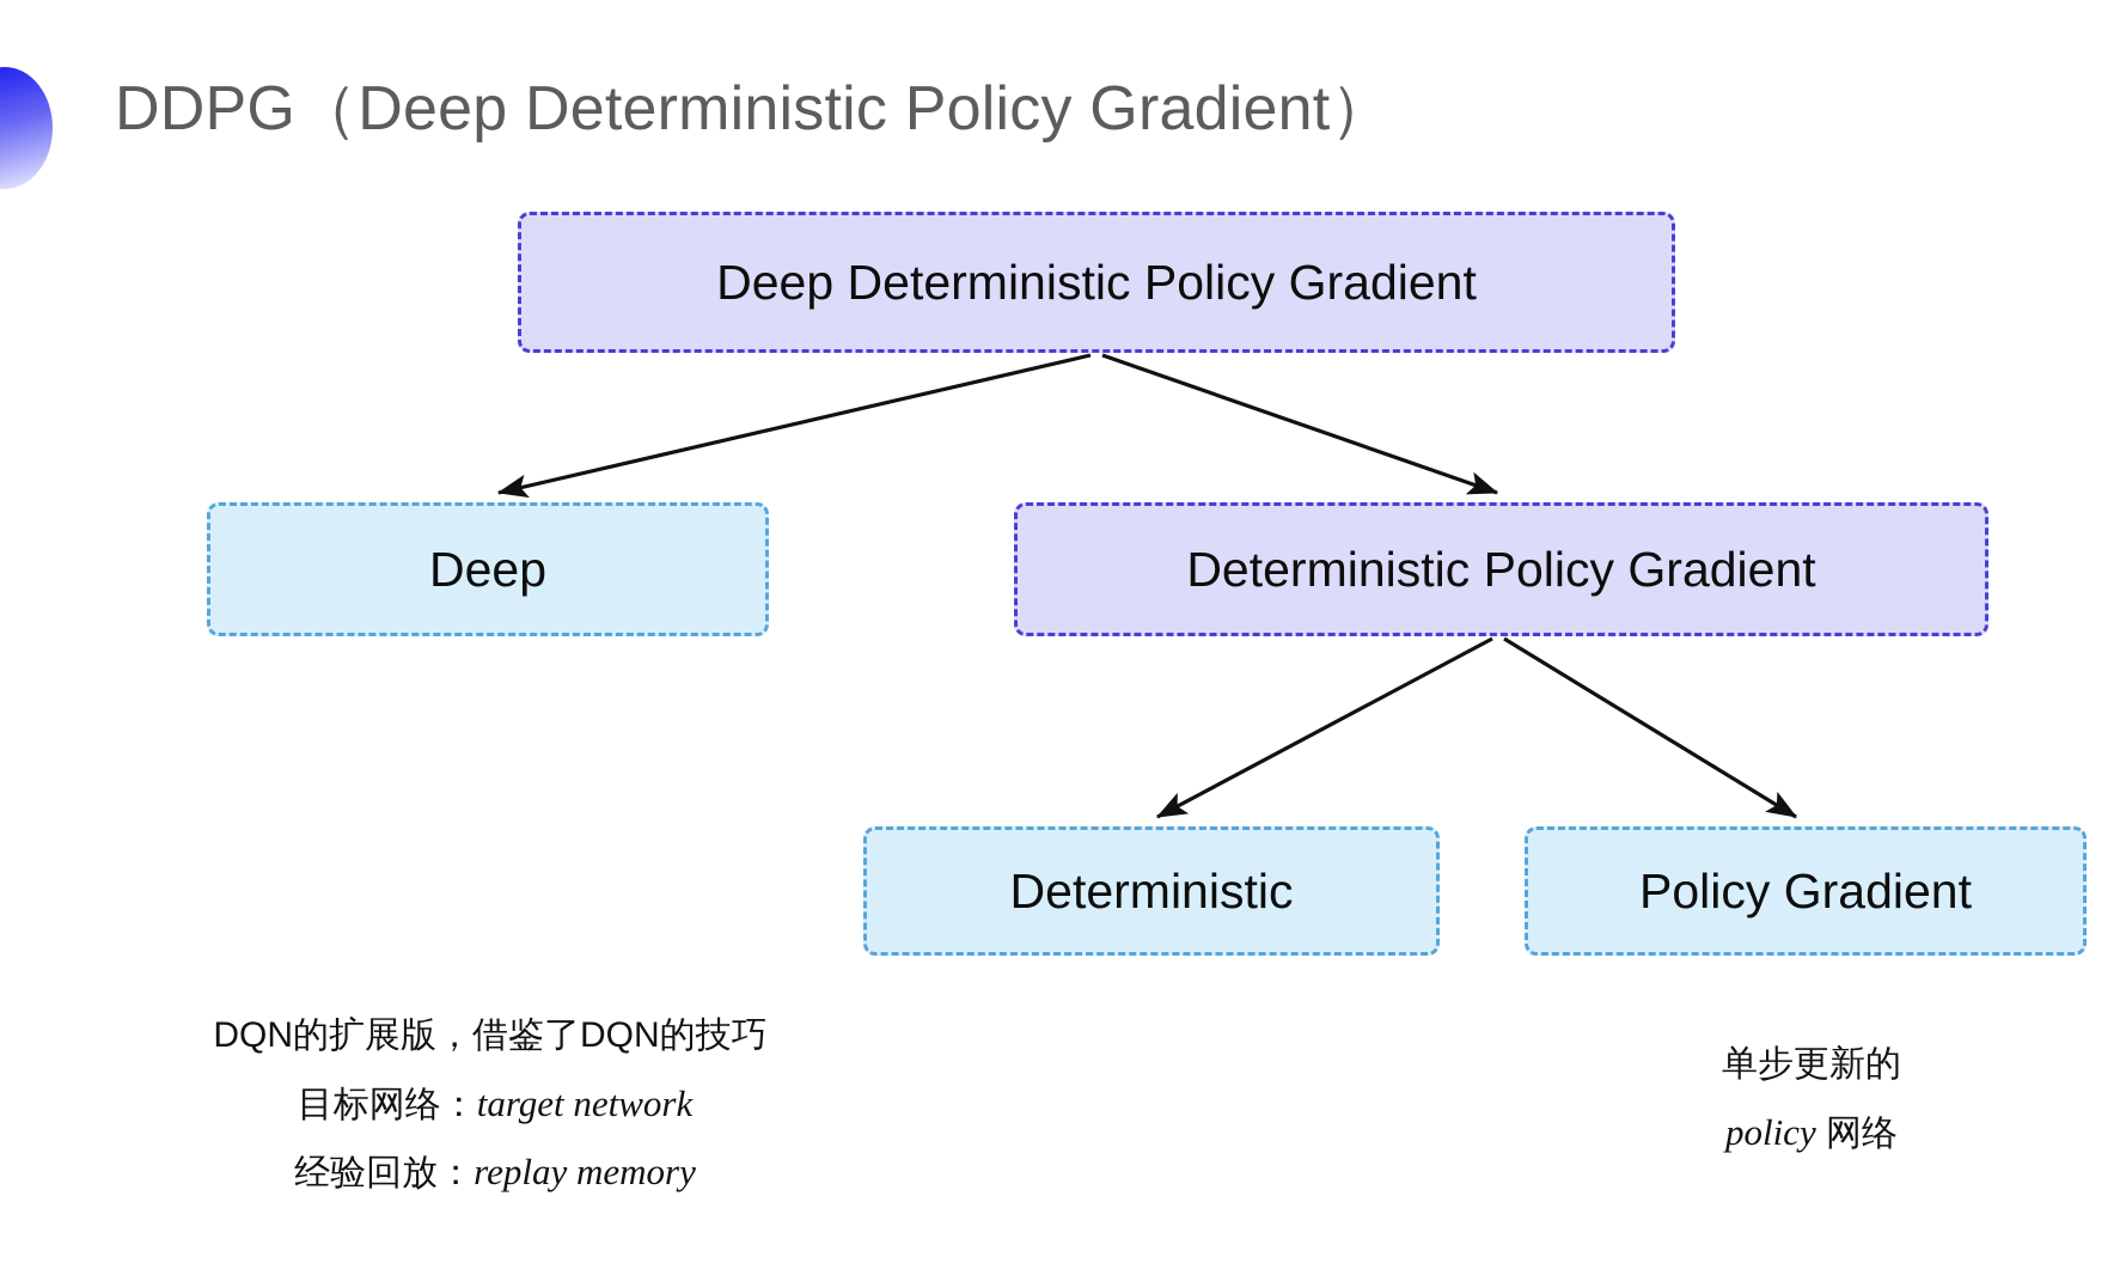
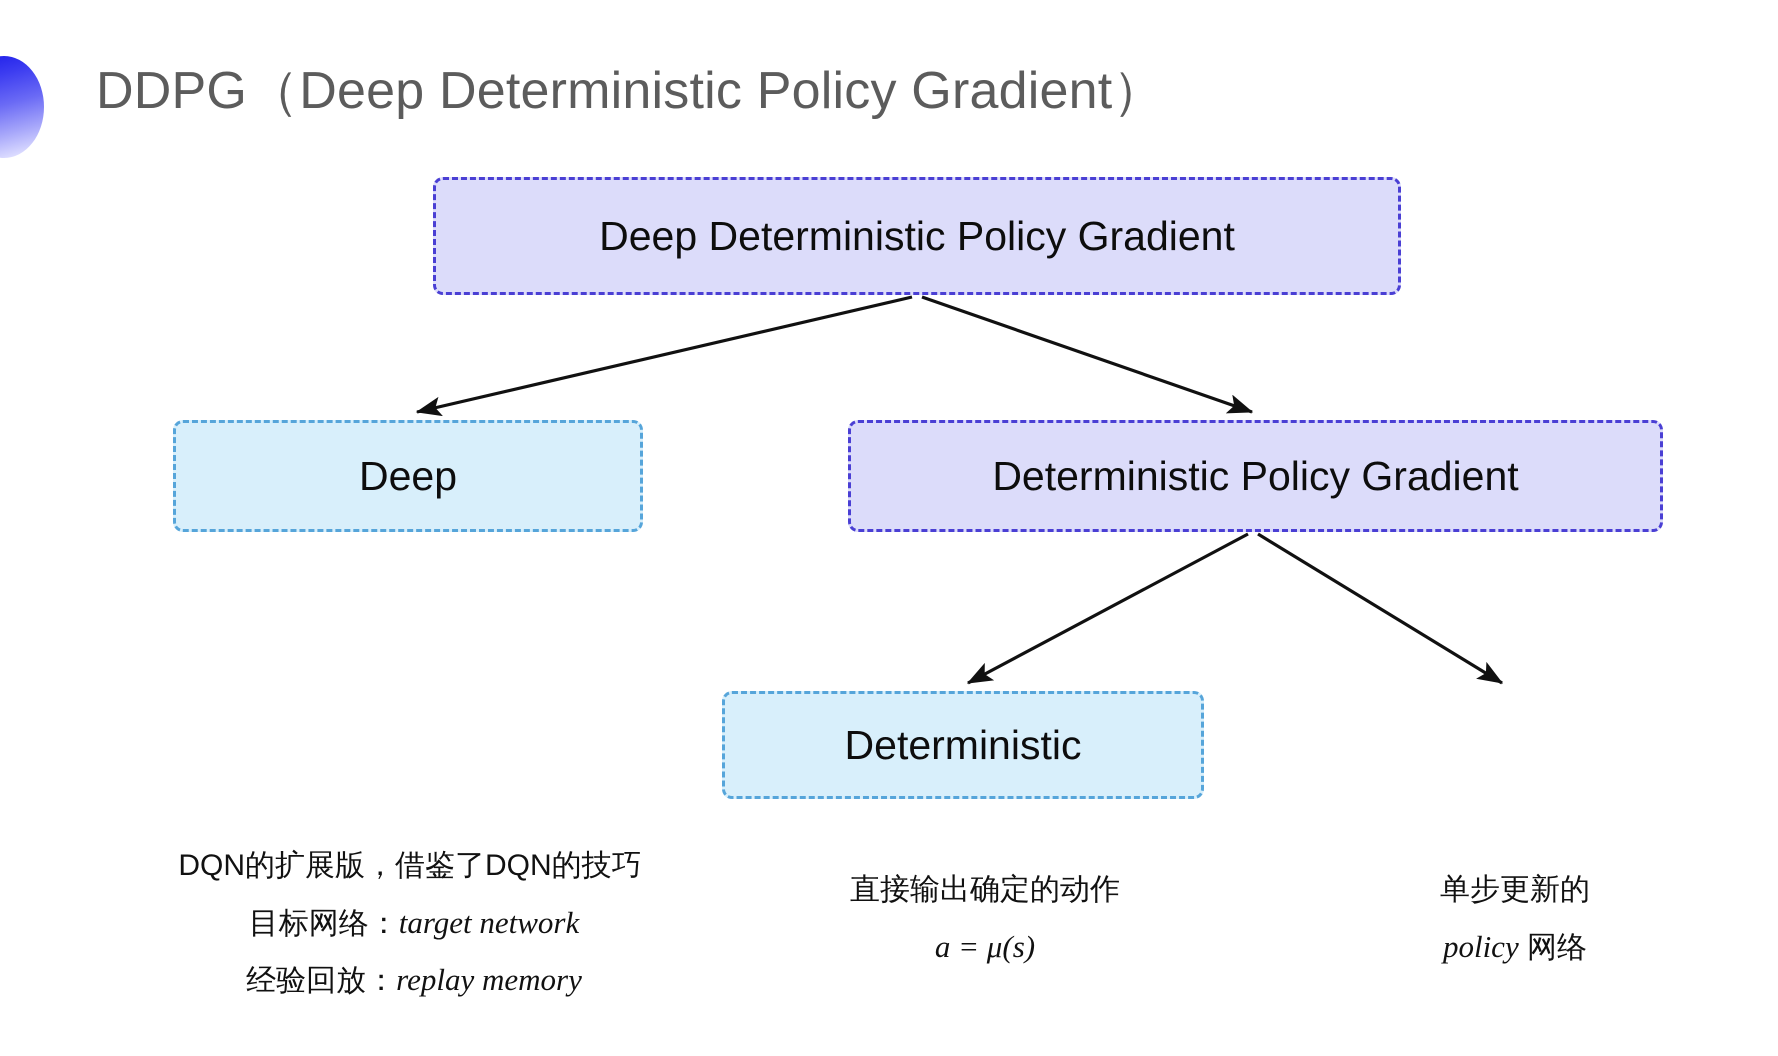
  DDPG（Deep Deterministic Policy Gradient）
  Deep Deterministic Policy Gradient
  Deep
  Deterministic Policy Gradient
  Deterministic
- Policy Gradient
  DQN的扩展版，借鉴了DQN的技巧
  目标网络：target network
  经验回放：replay memory
+ 直接输出确定的动作
+ a = μ(s)
  单步更新的
  policy 网络
